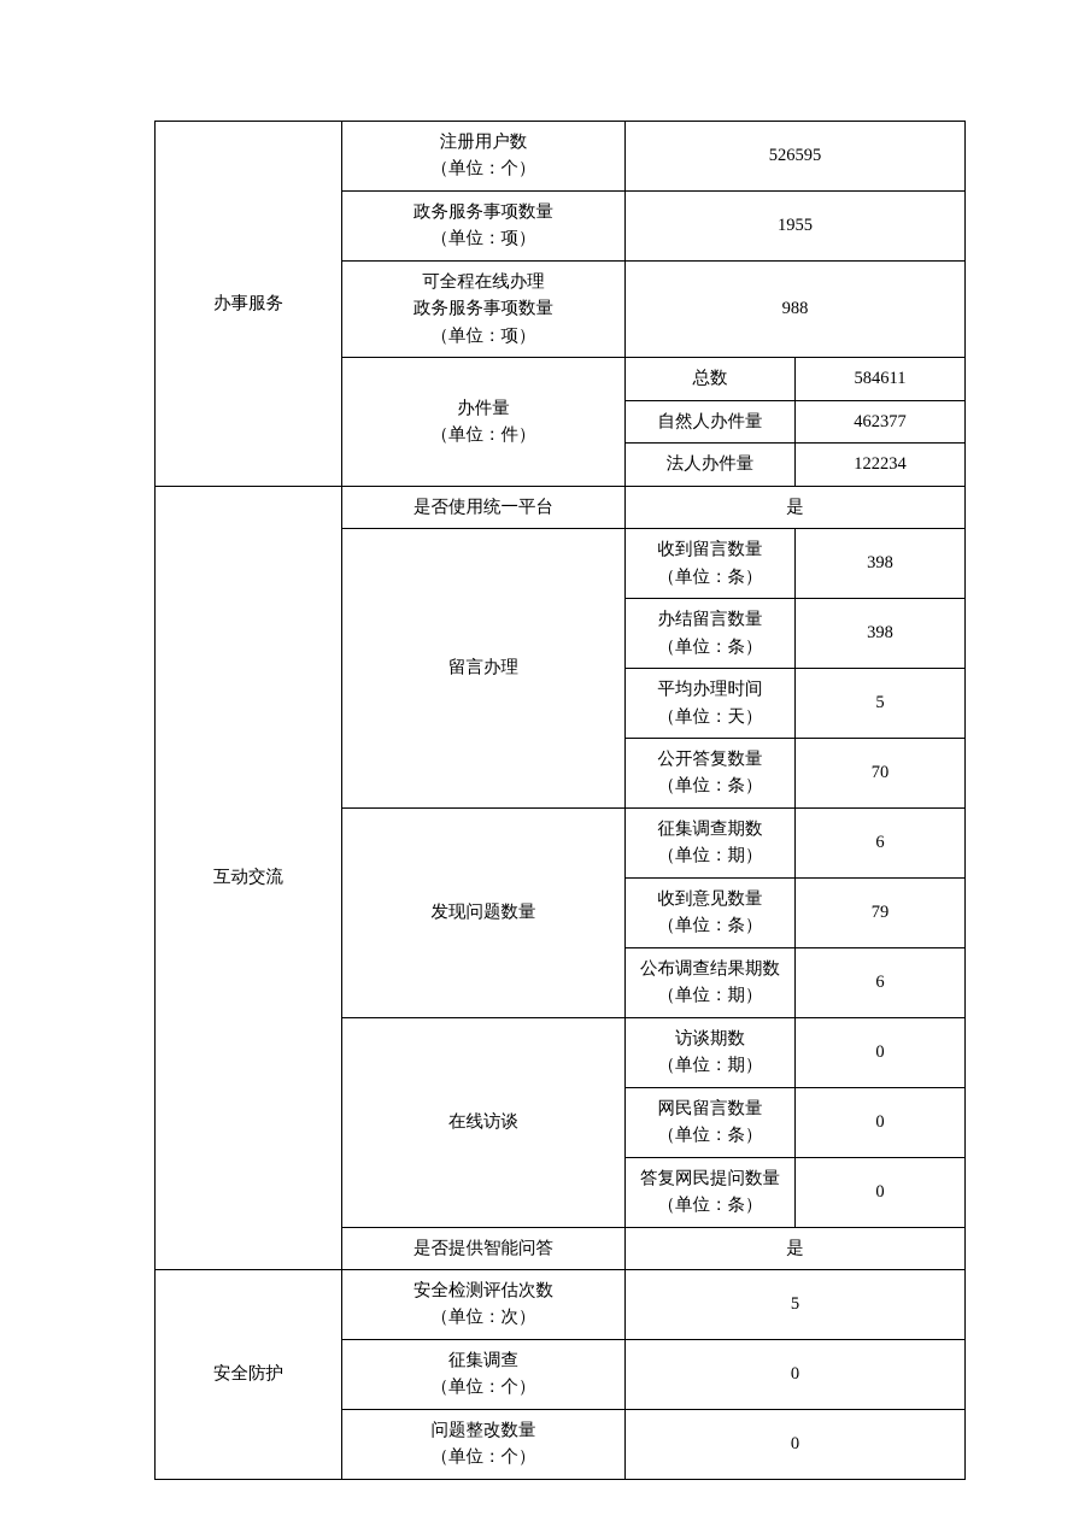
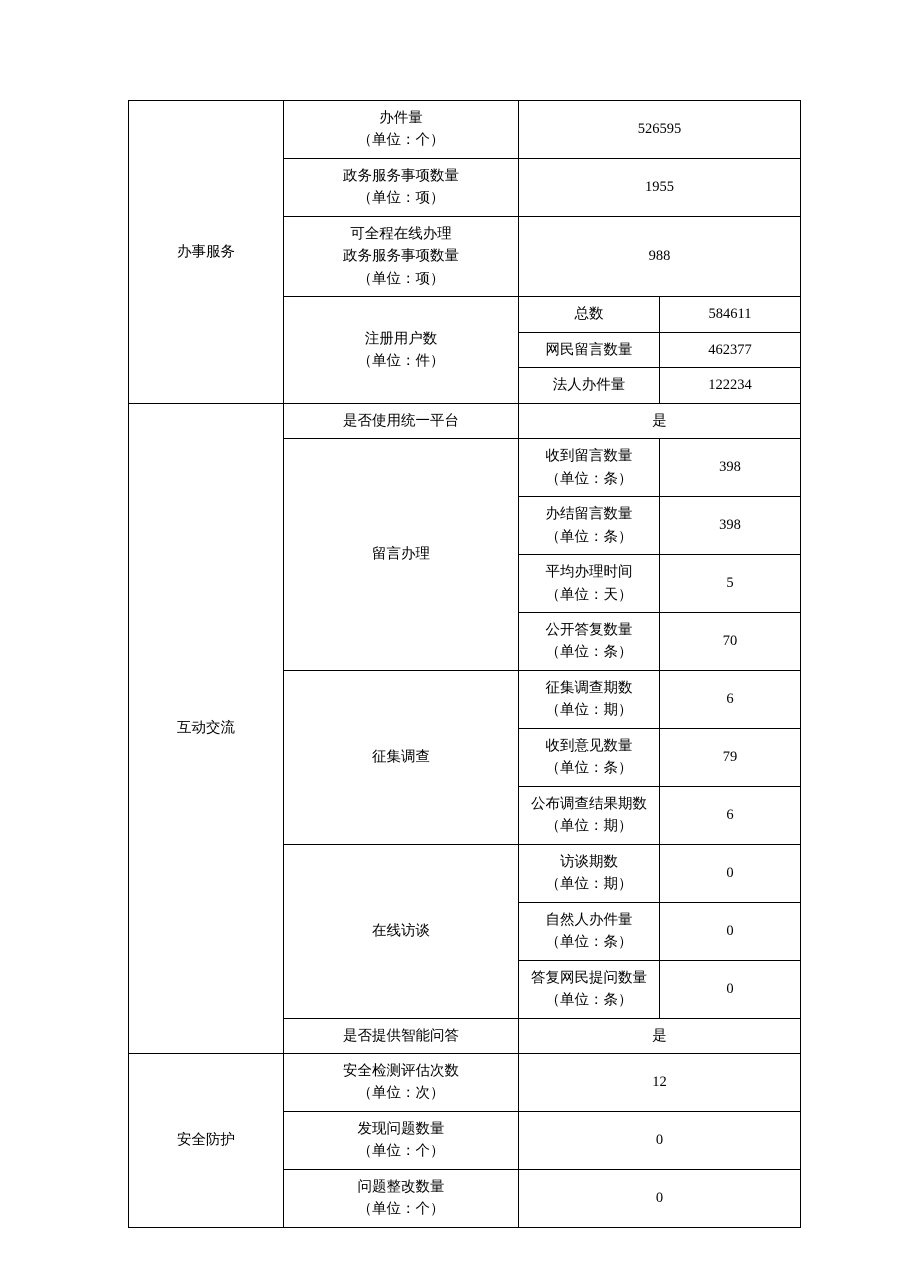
- 办事服务	注册用户数 （单位：个）	526595
+ 办事服务	办件量 （单位：个）	526595
  政务服务事项数量 （单位：项）	1955
  可全程在线办理 政务服务事项数量 （单位：项）	988
- 办件量 （单位：件）	总数	584611
+ 注册用户数 （单位：件）	总数	584611
- 自然人办件量	462377
+ 网民留言数量	462377
  法人办件量	122234
  互动交流	是否使用统一平台	是
  留言办理	收到留言数量 （单位：条）	398
  办结留言数量 （单位：条）	398
  平均办理时间 （单位：天）	5
  公开答复数量 （单位：条）	70
- 发现问题数量	征集调查期数 （单位：期）	6
+ 征集调查	征集调查期数 （单位：期）	6
  收到意见数量 （单位：条）	79
  公布调查结果期数 （单位：期）	6
  在线访谈	访谈期数 （单位：期）	0
- 网民留言数量 （单位：条）	0
+ 自然人办件量 （单位：条）	0
  答复网民提问数量 （单位：条）	0
  是否提供智能问答	是
- 安全防护	安全检测评估次数 （单位：次）	5
+ 安全防护	安全检测评估次数 （单位：次）	12
- 征集调查 （单位：个）	0
+ 发现问题数量 （单位：个）	0
  问题整改数量 （单位：个）	0
